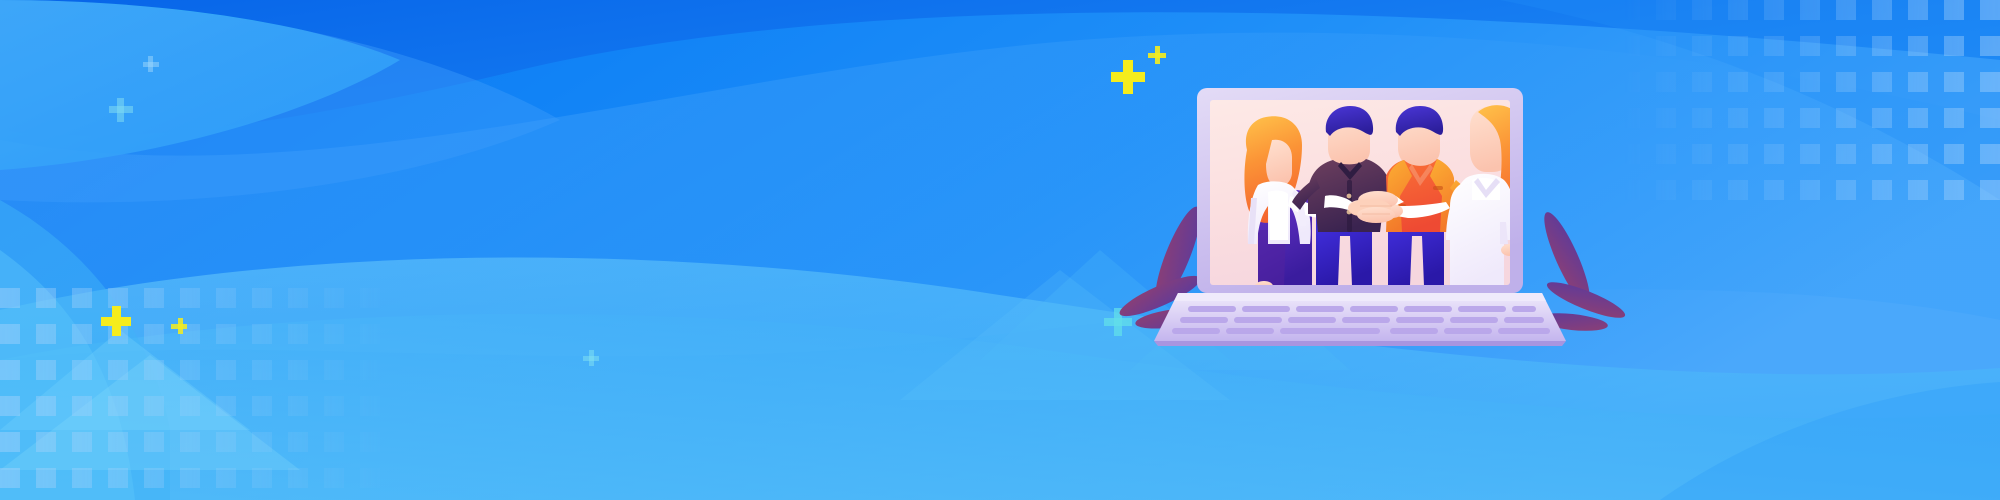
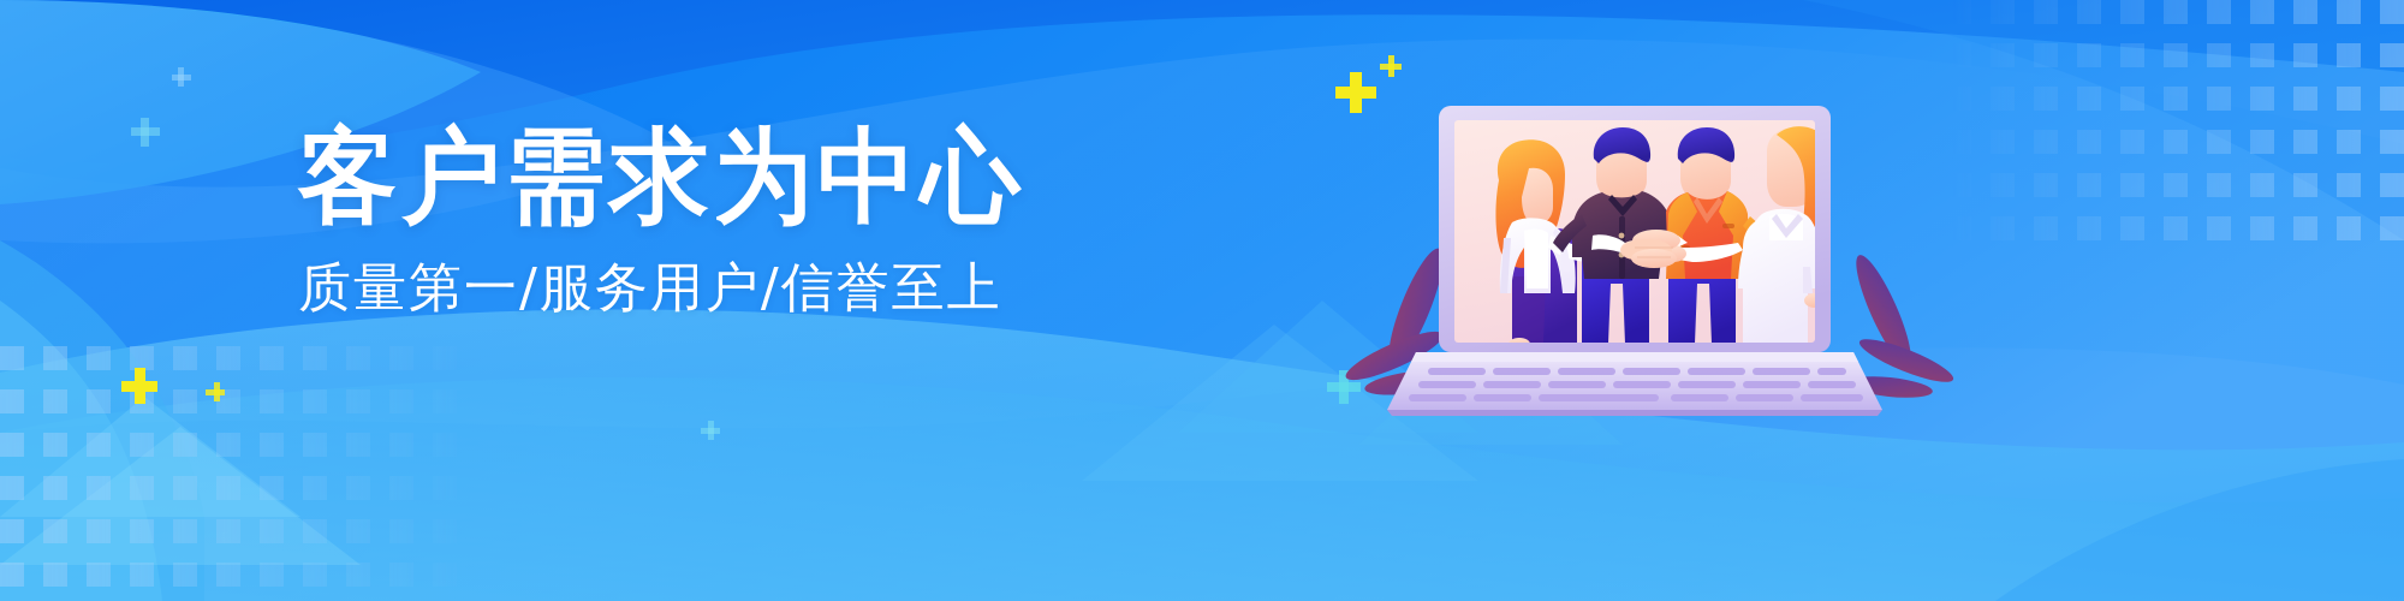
+ 客户需求为中心
+ 质量第一/服务用户/信誉至上
